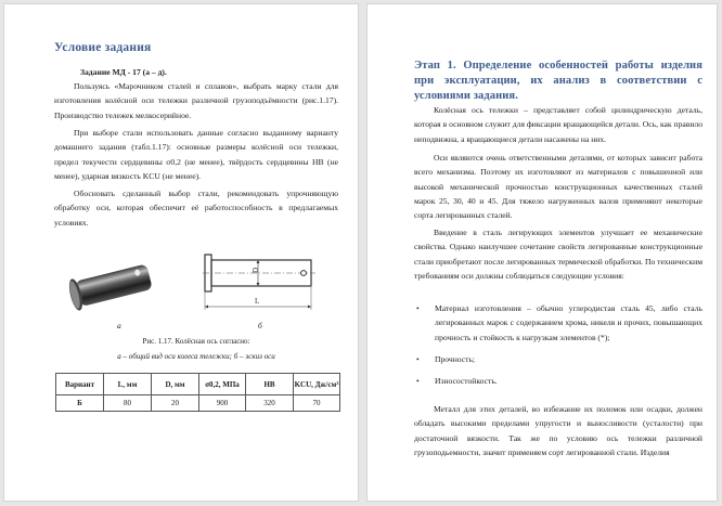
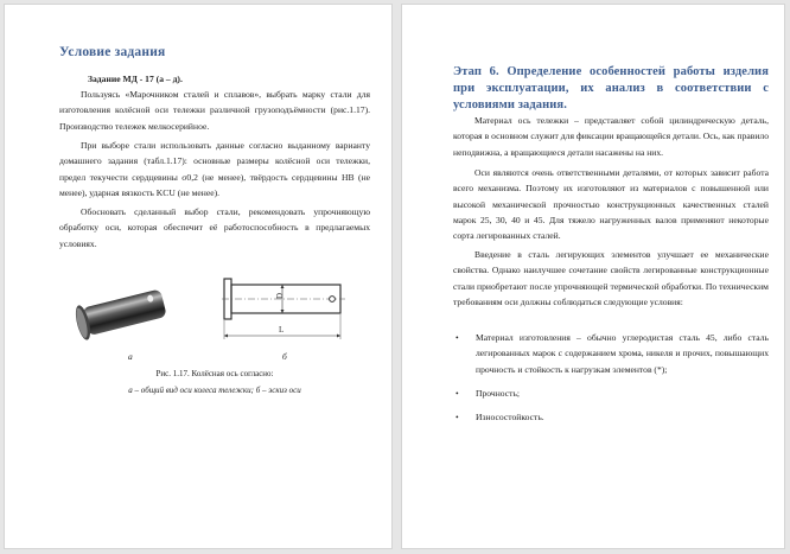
  Условие задания
  Задание МД - 17 (а – д).
  Пользуясь «Марочником сталей и сплавов», выбрать марку стали для изготовления колёсной оси тележки различной грузоподъёмности (рис.1.17). Производство тележек мелкосерийное.
  При выборе стали использовать данные согласно выданному варианту домашнего задания (табл.1.17): основные размеры колёсной оси тележки, предел текучести сердцевины σ0,2 (не менее), твёрдость сердцевины НВ (не менее), ударная вязкость KCU (не менее).
  Обосновать сделанный выбор стали, рекомендовать упрочняющую обработку оси, которая обеспечит её работоспособность в предлагаемых условиях.
  L
  а
  б
  Рис. 1.17. Колёсная ось согласно:
  а – общий вид оси колеса тележки; б – эскиз оси
- Вариант	L, мм	D, мм	σ0,2, МПа	НВ	KCU, Дж/см²
- Б	80	20	900	320	70
- Этап 1. Определение особенностей работы изделия при эксплуатации, их анализ в соответствии с условиями задания.
+ Этап 6. Определение особенностей работы изделия при эксплуатации, их анализ в соответствии с условиями задания.
- Колёсная ось тележки – представляет собой цилиндрическую деталь, которая в основном служит для фиксации вращающейся детали. Ось, как правило неподвижна, а вращающиеся детали насажены на них.
+ Материал ось тележки – представляет собой цилиндрическую деталь, которая в основном служит для фиксации вращающейся детали. Ось, как правило неподвижна, а вращающиеся детали насажены на них.
  Оси являются очень ответственными деталями, от которых зависит работа всего механизма. Поэтому их изготовляют из материалов с повышенной или высокой механической прочностью конструкционных качественных сталей марок 25, 30, 40 и 45. Для тяжело нагруженных валов применяют некоторые сорта легированных сталей.
- Введение в сталь легирующих элементов улучшает ее механические свойства. Однако наилучшее сочетание свойств легированные конструкционные стали приобретают после легированных термической обработки. По техническим требованиям оси должны соблюдаться следующие условия:
+ Введение в сталь легирующих элементов улучшает ее механические свойства. Однако наилучшее сочетание свойств легированные конструкционные стали приобретают после упрочняющей термической обработки. По техническим требованиям оси должны соблюдаться следующие условия:
  •
  Материал изготовления – обычно углеродистая сталь 45, либо сталь легированных марок с содержанием хрома, никеля и прочих, повышающих прочность и стойкость к нагрузкам элементов (*);
  •
  Прочность;
  •
  Износостойкость.
- Металл для этих деталей, во избежание их поломок или осадки, должен обладать высокими пределами упругости и выносливости (усталости) при достаточной вязкости. Так же по условию ось тележки различной грузоподьемности, значит применяем сорт легированной стали. Изделия
